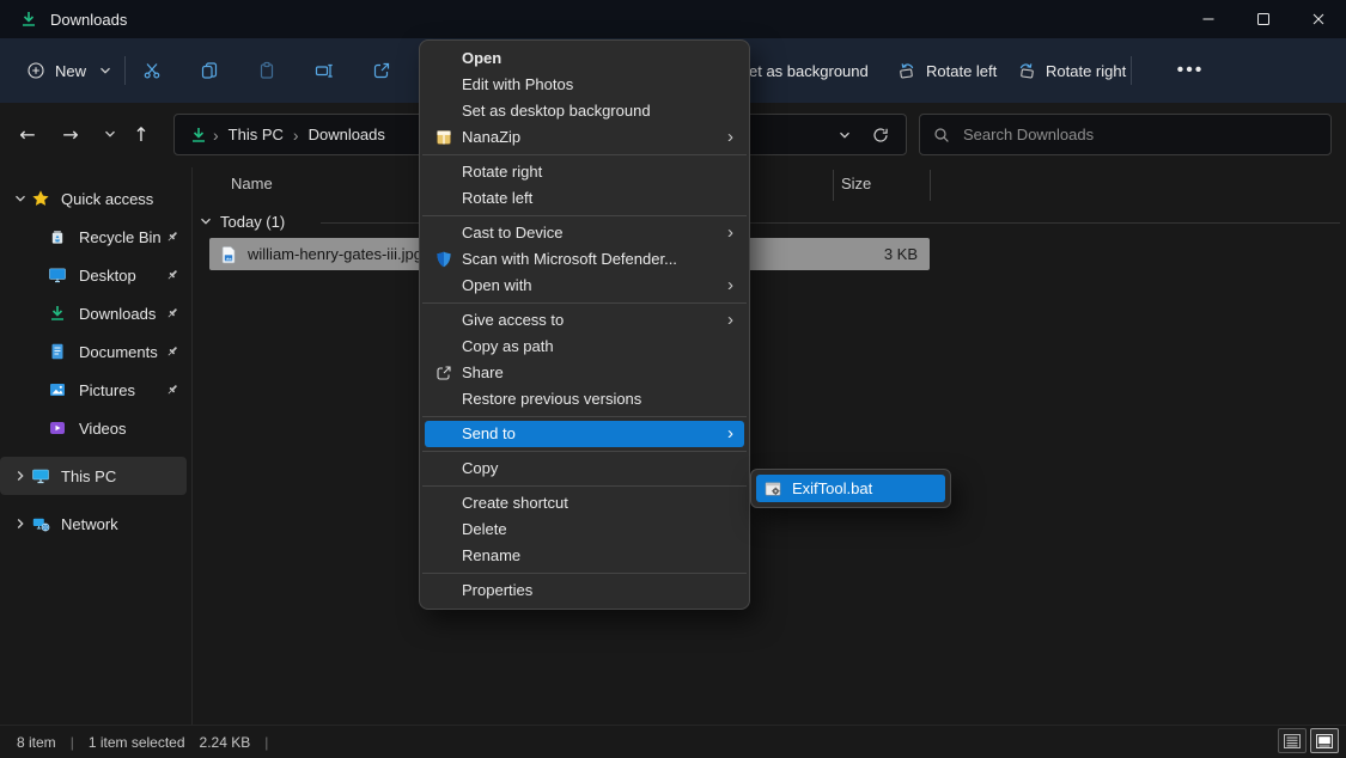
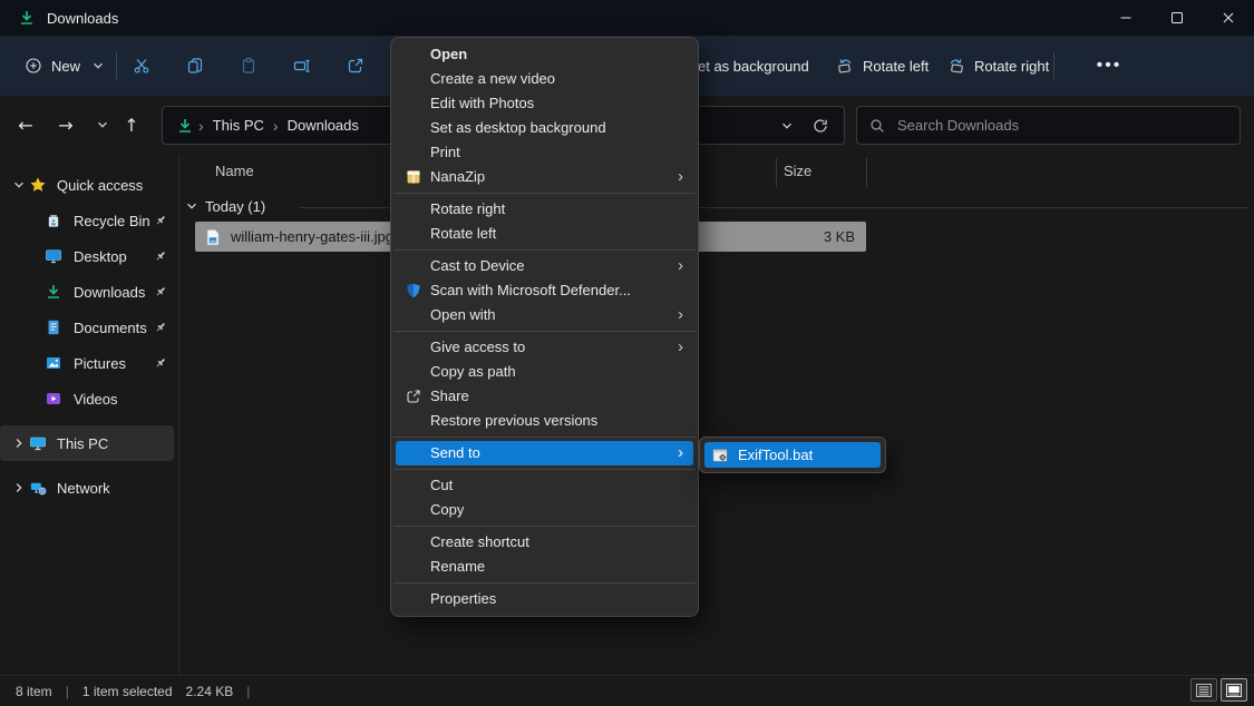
  Downloads
  New
  et as background
  Rotate left
  Rotate right
  •••
  ←
  →
  ↑
  ›
  This PC
  ›
  Downloads
  Search Downloads
  Name
  Size
  Quick access
  Recycle Bin
  Desktop
  Downloads
  Documents
  Pictures
  Videos
  This PC
  Network
  Today (1)
  william-henry-gates-iii.jp
  3 KB
  8 item
  |
  1 item selected
  2.24 KB
  |
  Open
+ Create a new video
  Edit with Photos
  Set as desktop background
+ Print
  NanaZip
  ›
  Rotate right
  Rotate left
  Cast to Device
  ›
  Scan with Microsoft Defender...
  Open with
  ›
  Give access to
  ›
  Copy as path
  Share
  Restore previous versions
  Send to
  ›
+ Cut
  Copy
  Create shortcut
- Delete
  Rename
  Properties
  ExifTool.bat
